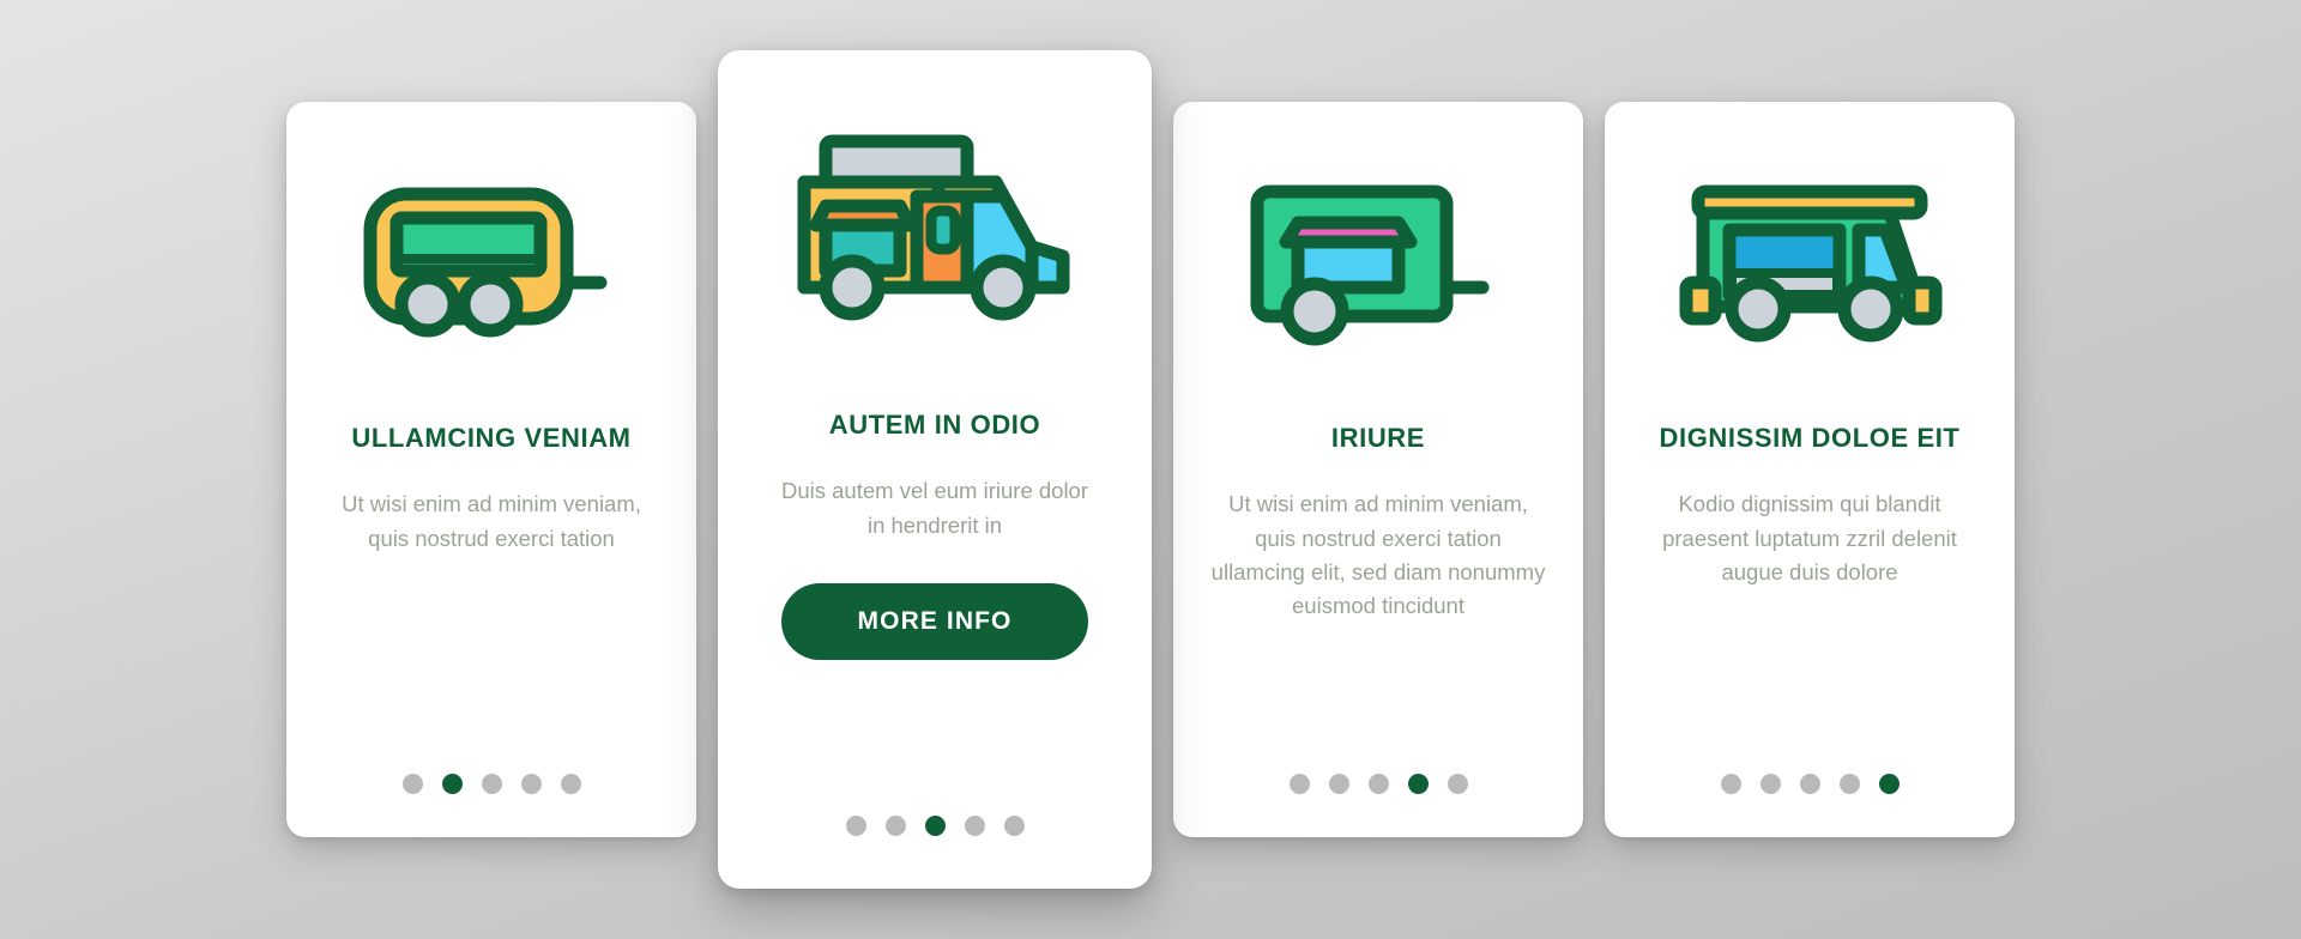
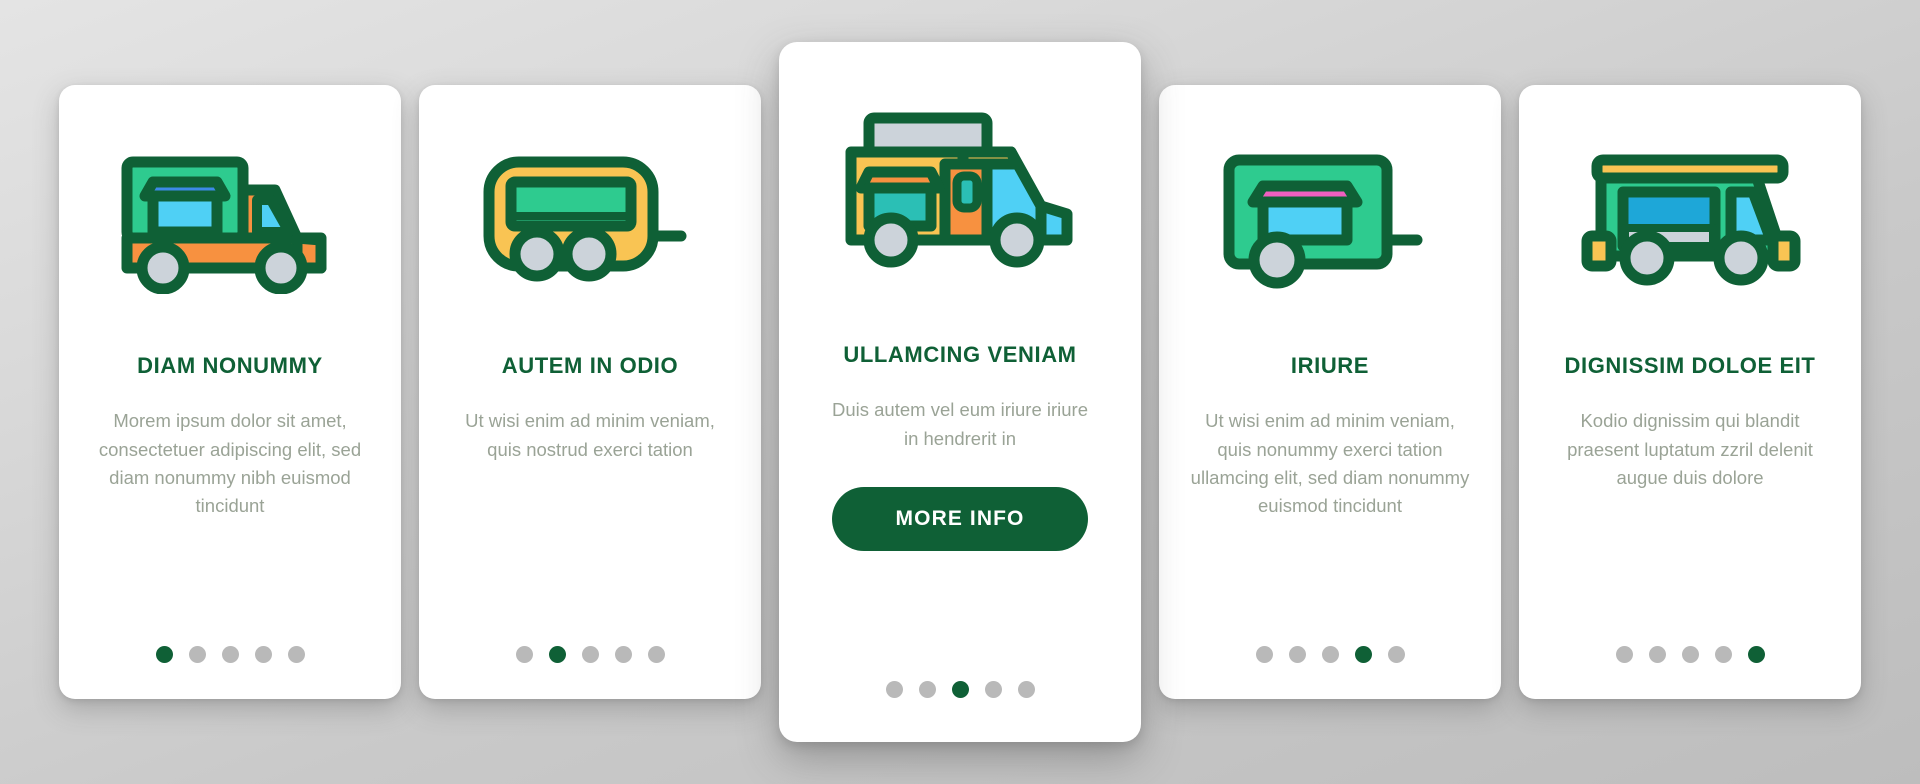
+ DIAM NONUMMY
+ Morem ipsum dolor sit amet, consectetuer adipiscing elit, sed diam nonummy nibh euismod tincidunt
- ULLAMCING VENIAM
+ AUTEM IN ODIO
  Ut wisi enim ad minim veniam, quis nostrud exerci tation
- AUTEM IN ODIO
+ ULLAMCING VENIAM
- Duis autem vel eum iriure dolor in hendrerit in
+ Duis autem vel eum iriure iriure in hendrerit in
  MORE INFO
  IRIURE
- Ut wisi enim ad minim veniam, quis nostrud exerci tation ullamcing elit, sed diam nonummy euismod tincidunt
+ Ut wisi enim ad minim veniam, quis nonummy exerci tation ullamcing elit, sed diam nonummy euismod tincidunt
  DIGNISSIM DOLOE EIT
  Kodio dignissim qui blandit praesent luptatum zzril delenit augue duis dolore
